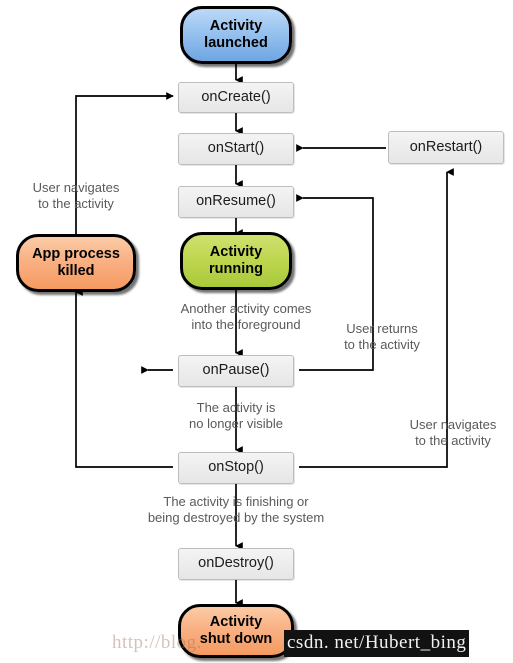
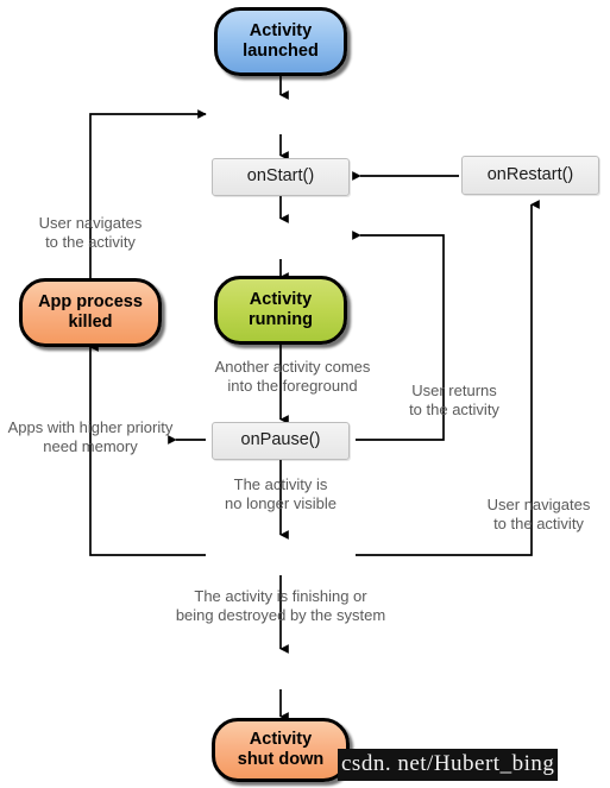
  Activity
  launched
  Activity
  running
  App process
  killed
  Activity
  shut down
- onCreate()
  onStart()
- onResume()
  onPause()
- onStop()
- onDestroy()
  onRestart()
  User navigates
  to the activity
  Another activity comes
  into the foreground
+ Apps with higher priority
+ need memory
  User returns
  to the activity
  The activity is
  no longer visible
  User navigates
  to the activity
  The activity is finishing or
  being destroyed by the system
- http://blog.
  csdn. net/Hubert_bing
